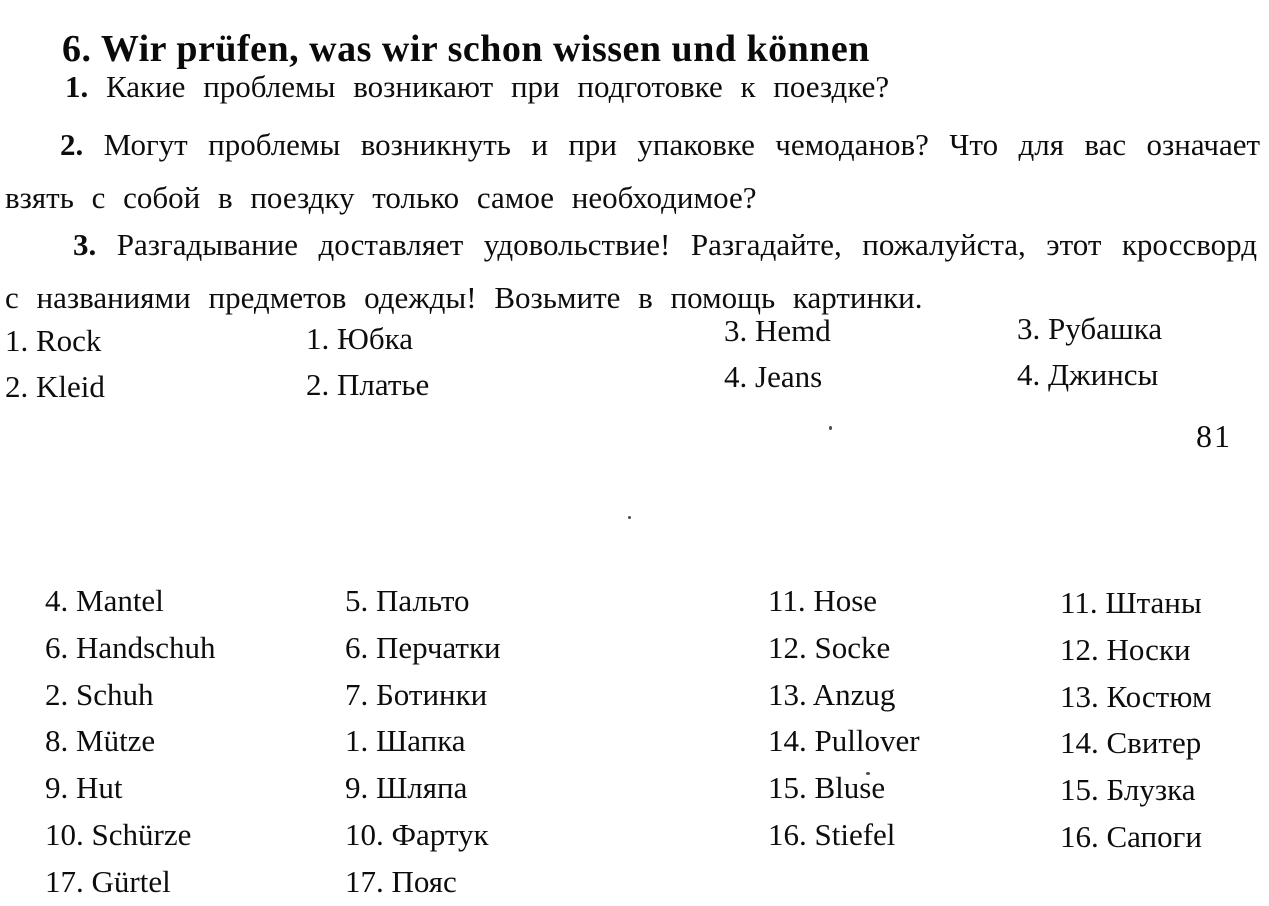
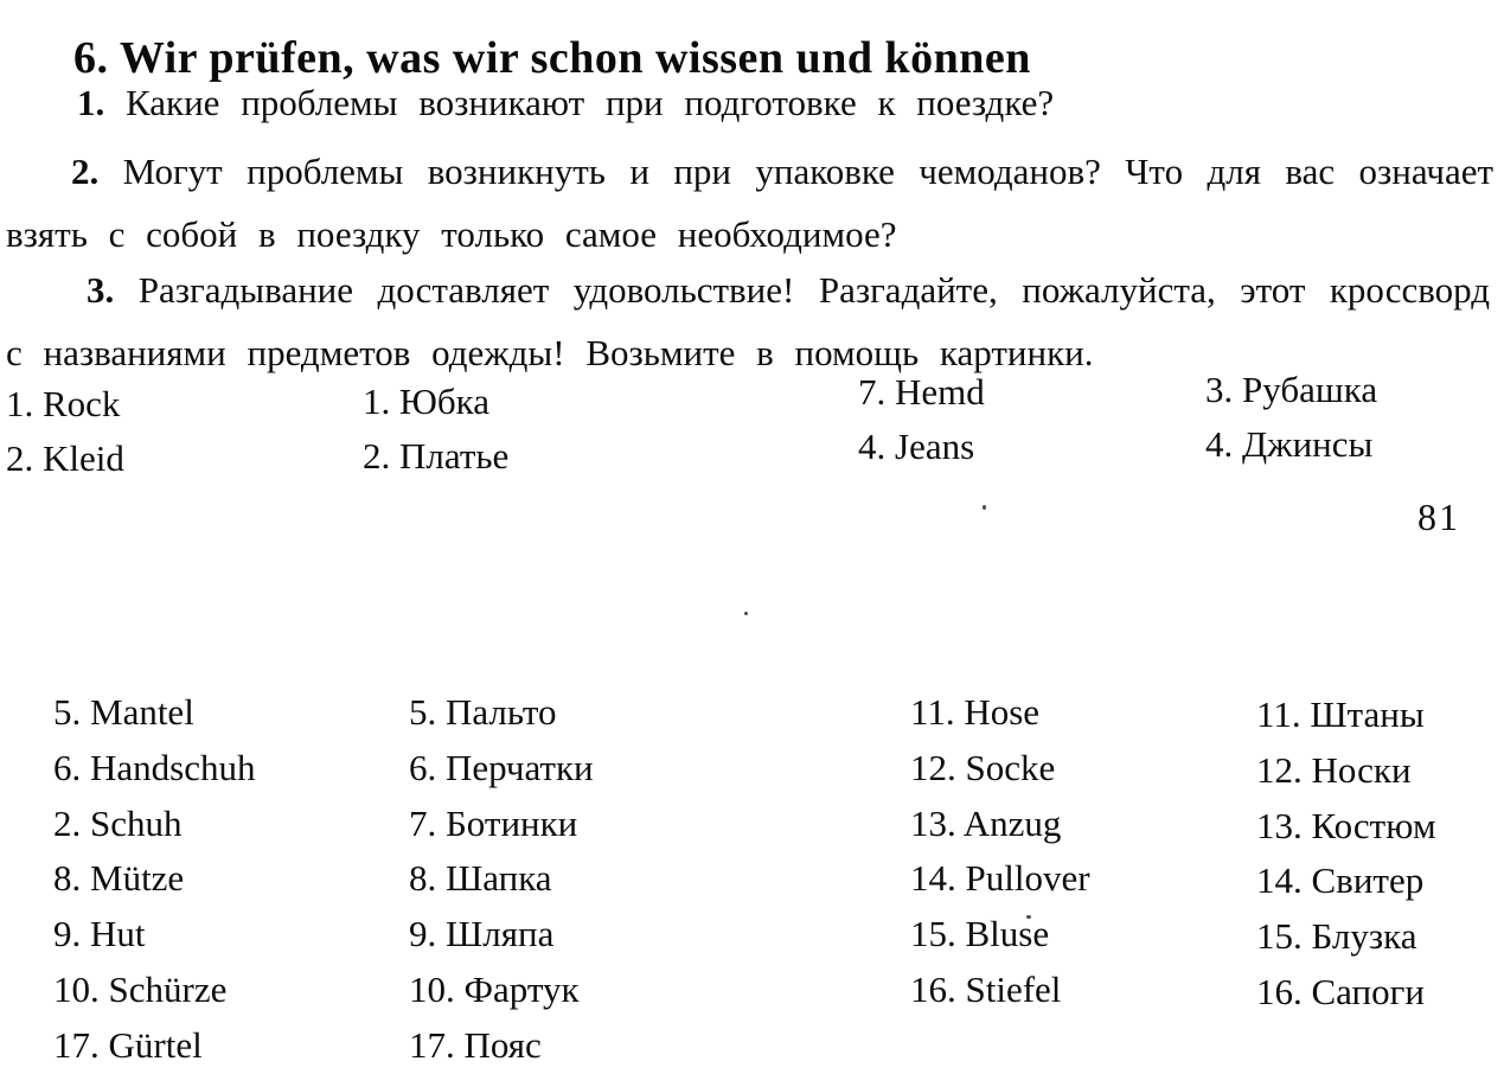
  6. Wir prüfen, was wir schon wissen und können
  1. Какие проблемы возникают при подготовке к поездке?
  2. Могут проблемы возникнуть и при упаковке чемоданов? Что для вас означает взять с собой в поездку только самое необходимое?
  3. Разгадывание доставляет удовольствие! Разгадайте, пожалуйста, этот кроссворд с названиями предметов одежды! Возьмите в помощь картинки.
  1. Rock
  2. Kleid
  1. Юбка
  2. Платье
- 3. Hemd
+ 7. Hemd
  4. Jeans
  3. Рубашка
  4. Джинсы
  81
- 4. Mantel
+ 5. Mantel
  6. Handschuh
  2. Schuh
  8. Mütze
  9. Hut
  10. Schürze
  17. Gürtel
  5. Пальто
  6. Перчатки
  7. Ботинки
- 1. Шапка
+ 8. Шапка
  9. Шляпа
  10. Фартук
  17. Пояс
  11. Hose
  12. Socke
  13. Anzug
  14. Pullover
  15. Bluse
  16. Stiefel
  11. Штаны
  12. Носки
  13. Костюм
  14. Свитер
  15. Блузка
  16. Сапоги
